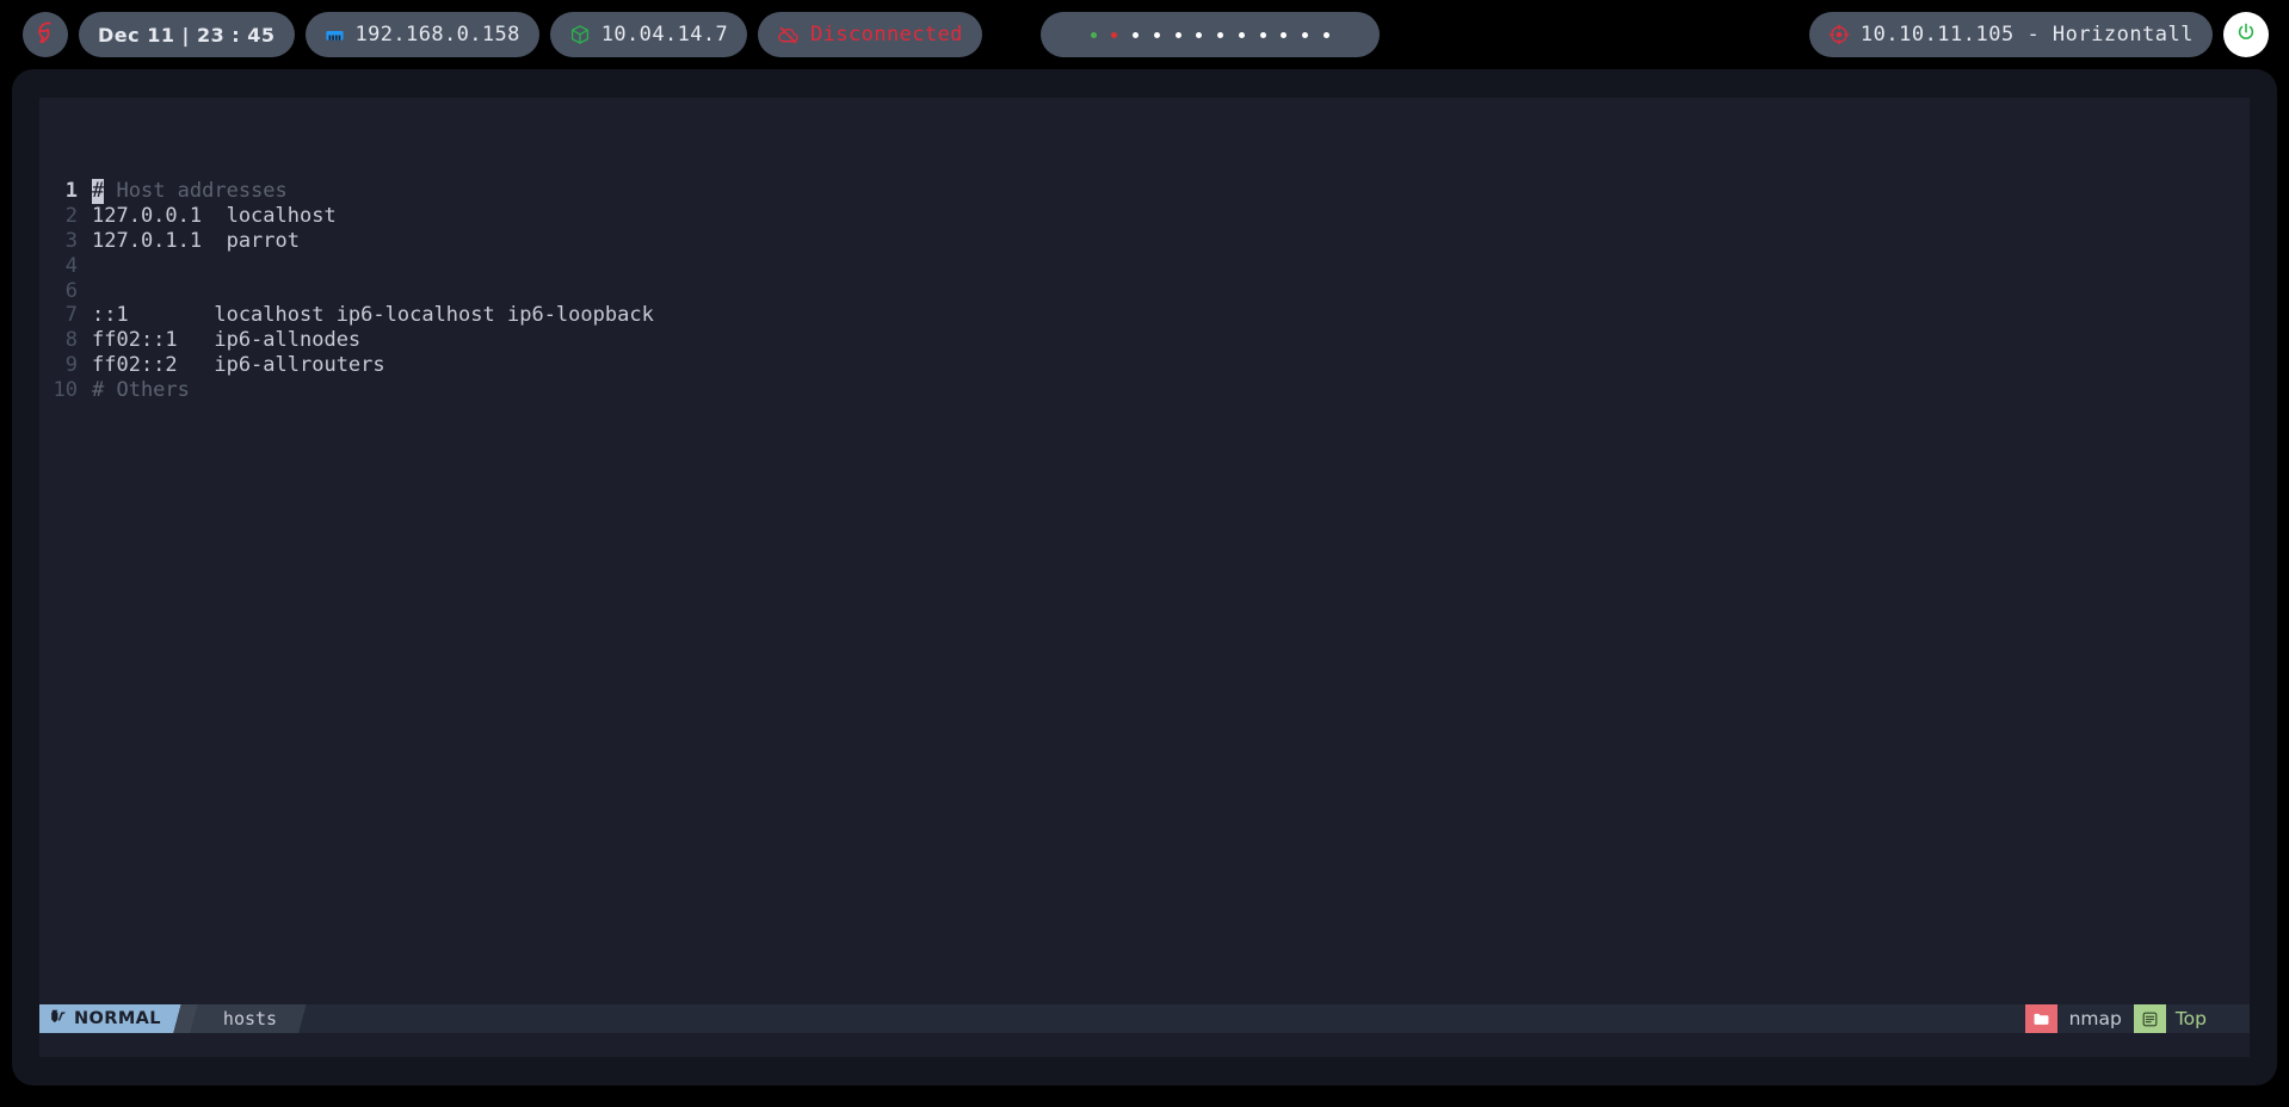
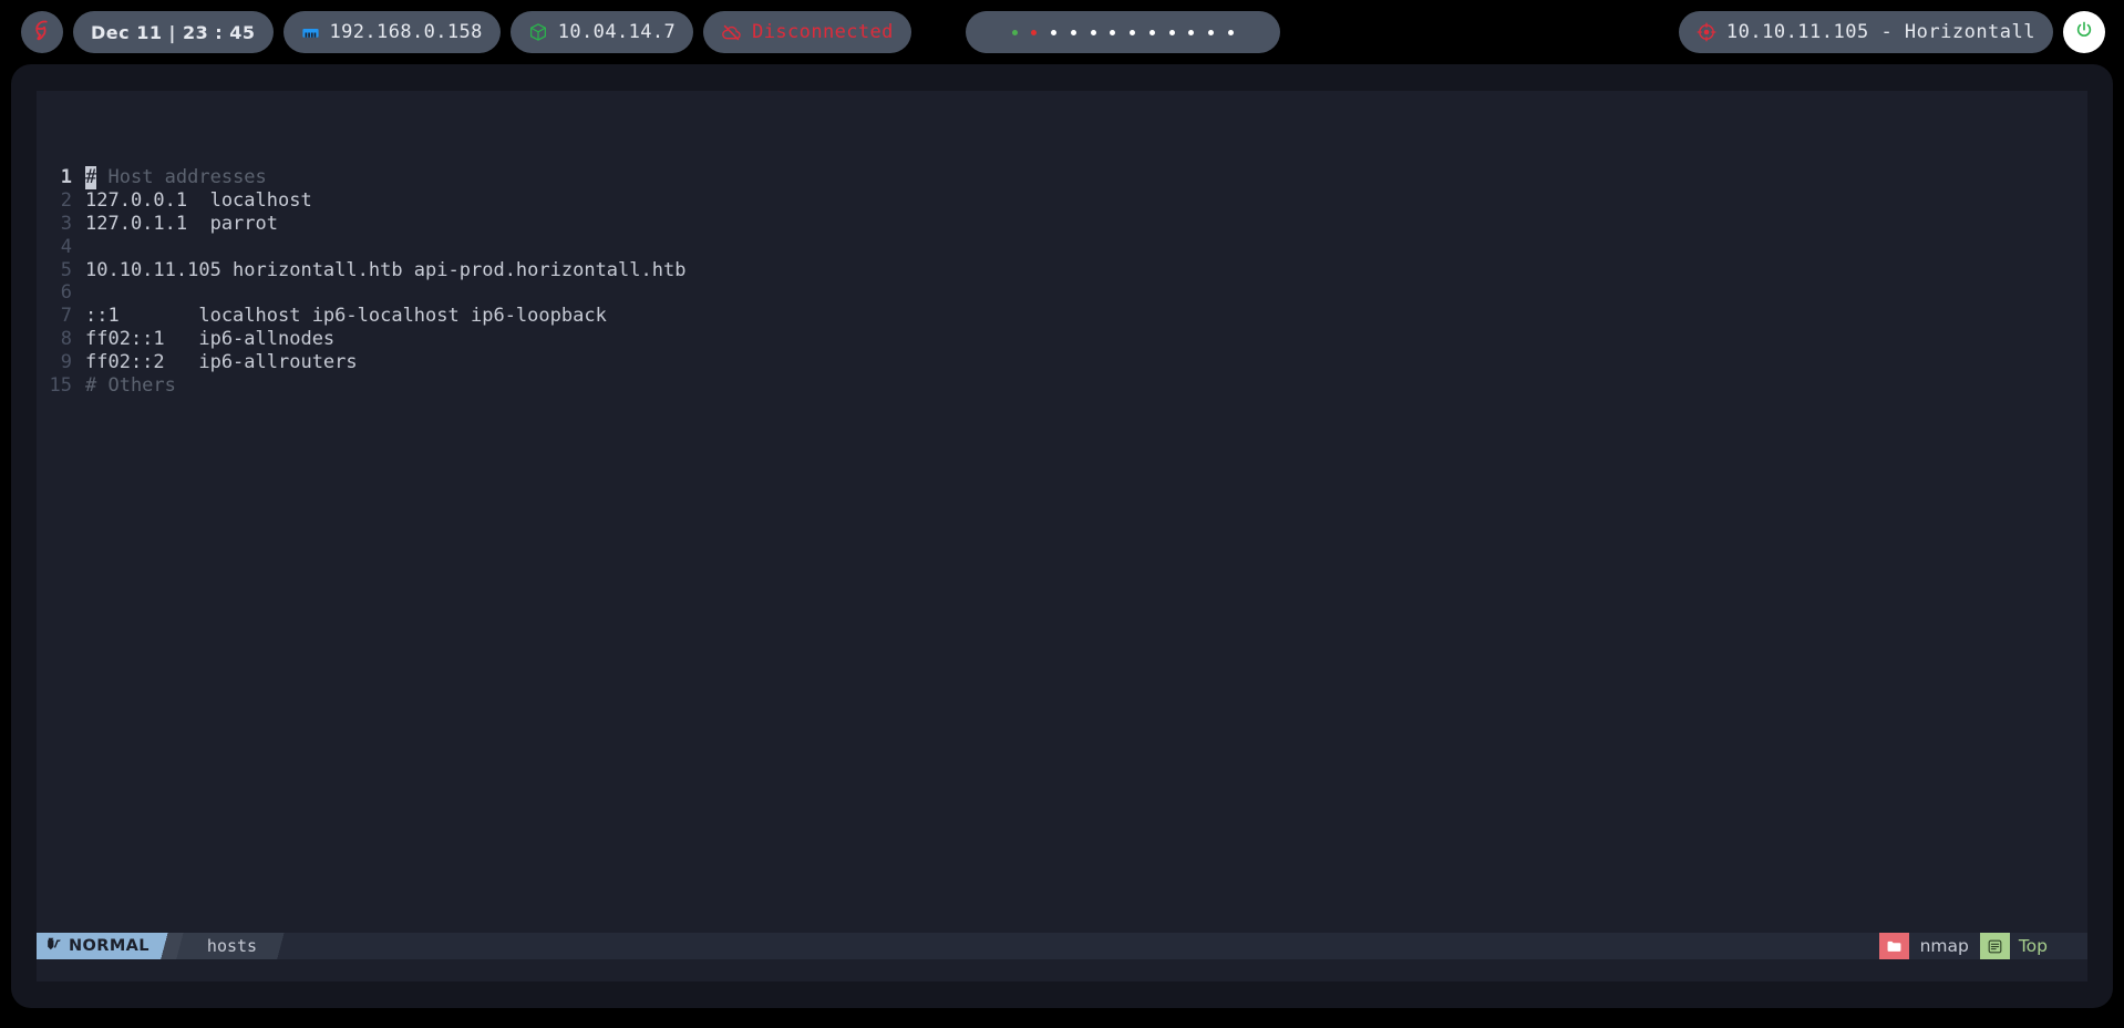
  Dec 11 | 23 : 45
  192.168.0.158
  10.04.14.7
  Disconnected
  10.10.11.105 - Horizontall
  1
  # Host addresses
  2
  127.0.0.1 localhost
  3
  127.0.1.1 parrot
  4
+ 5
+ 10.10.11.105 horizontall.htb api-prod.horizontall.htb
  6
  7
  ::1 localhost ip6-localhost ip6-loopback
  8
  ff02::1 ip6-allnodes
  9
  ff02::2 ip6-allrouters
- 10
+ 15
  # Others
  NORMAL
  hosts
  nmap
  Top
